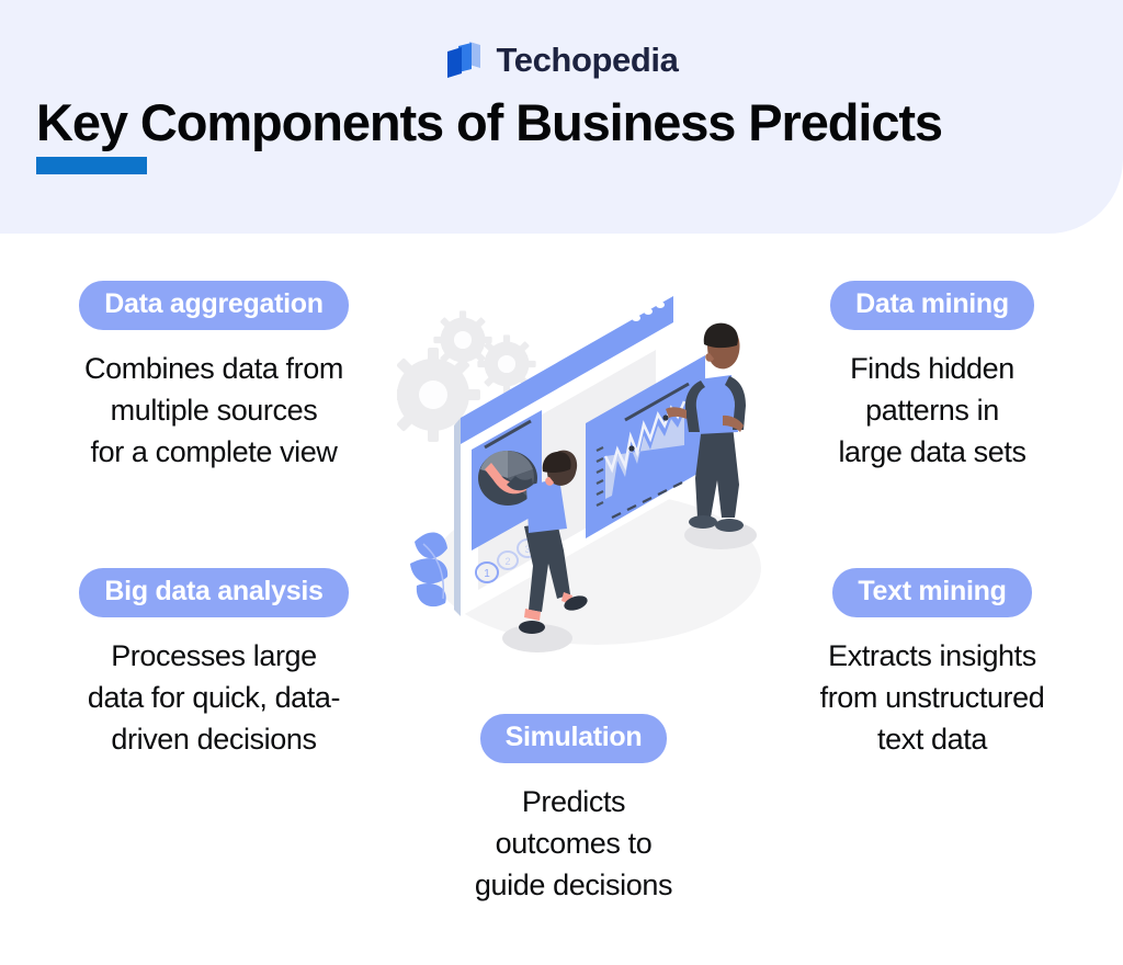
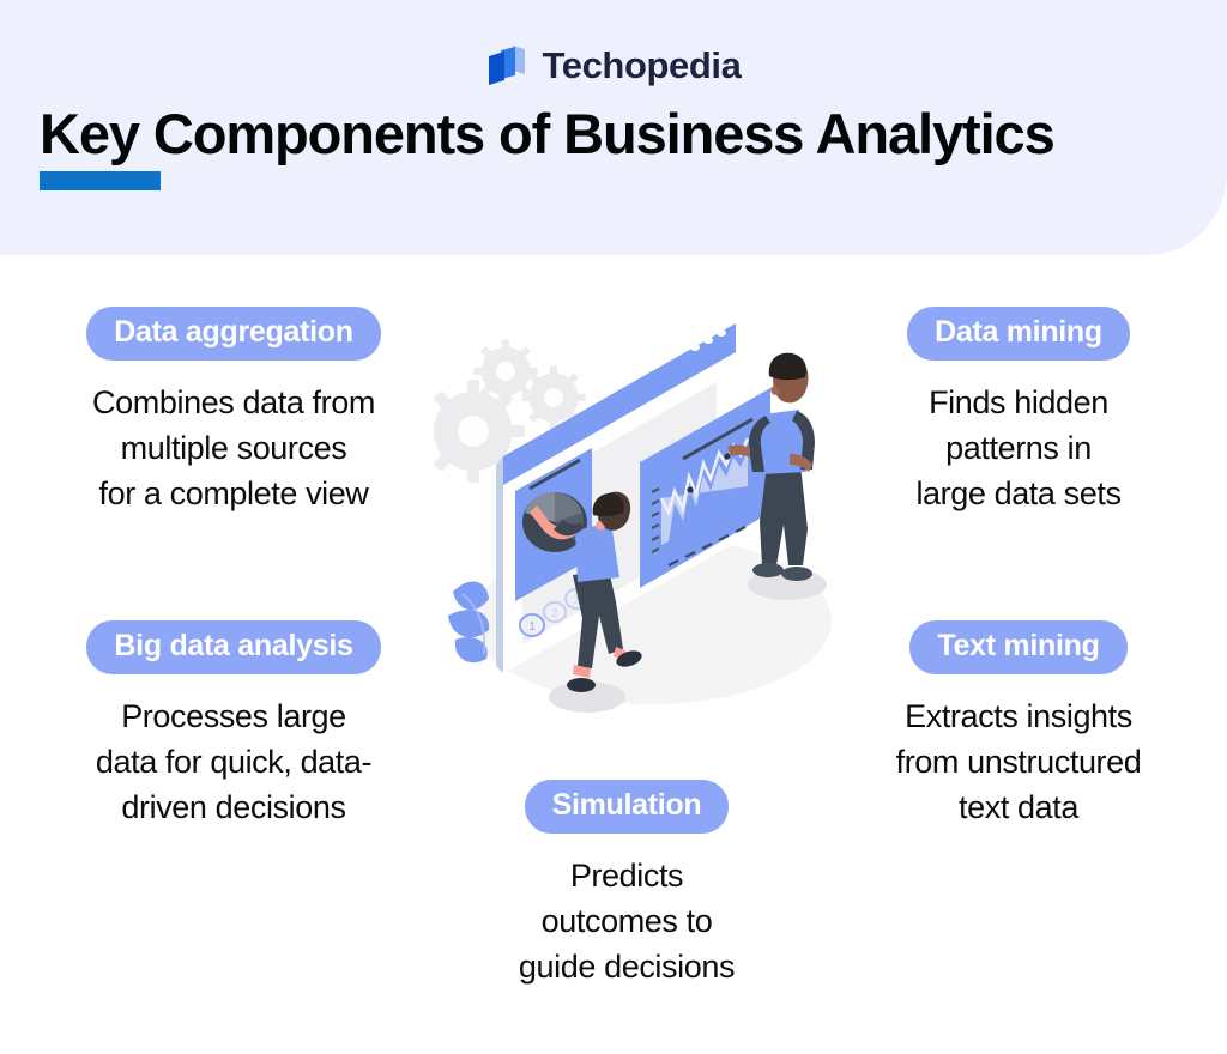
  Techopedia
- Key Components of Business Predicts
+ Key Components of Business Analytics
  Data aggregation
  Combines data from
  multiple sources
  for a complete view
  Data mining
  Finds hidden
  patterns in
  large data sets
  Big data analysis
  Processes large
  data for quick, data-
  driven decisions
  Text mining
  Extracts insights
  from unstructured
  text data
  Simulation
  Predicts
  outcomes to
  guide decisions
  1
  2
  3
